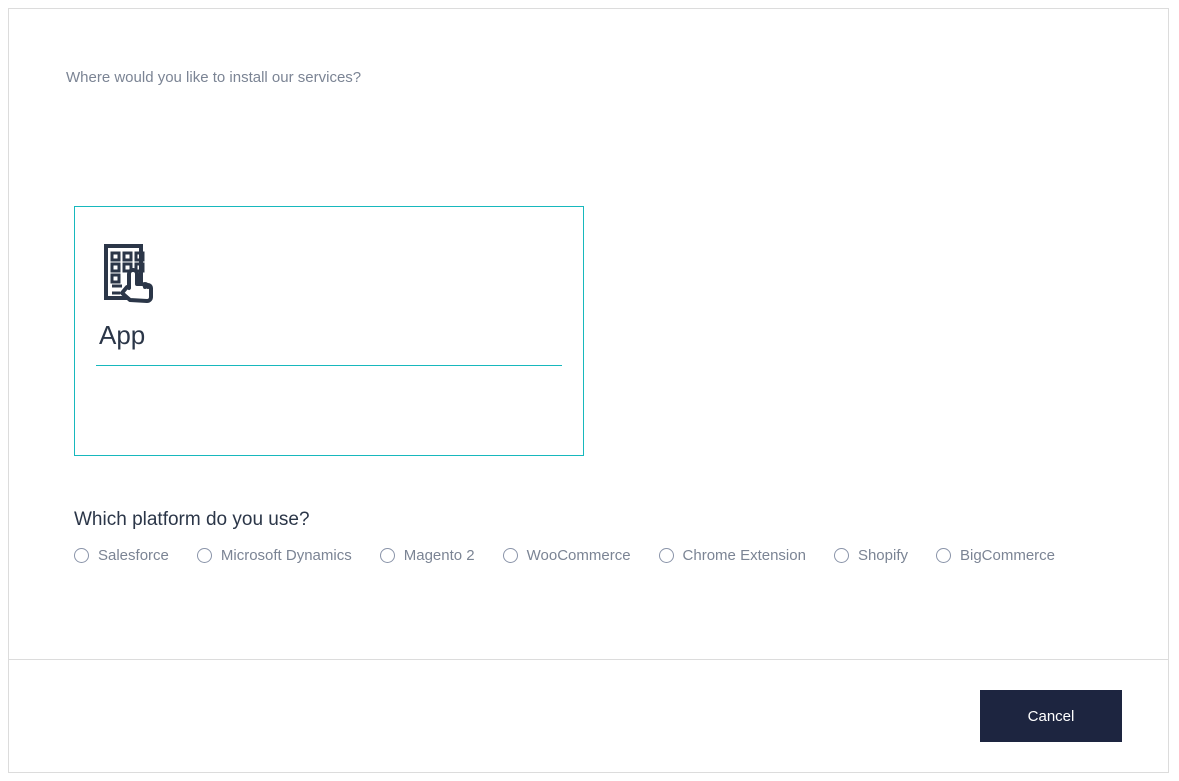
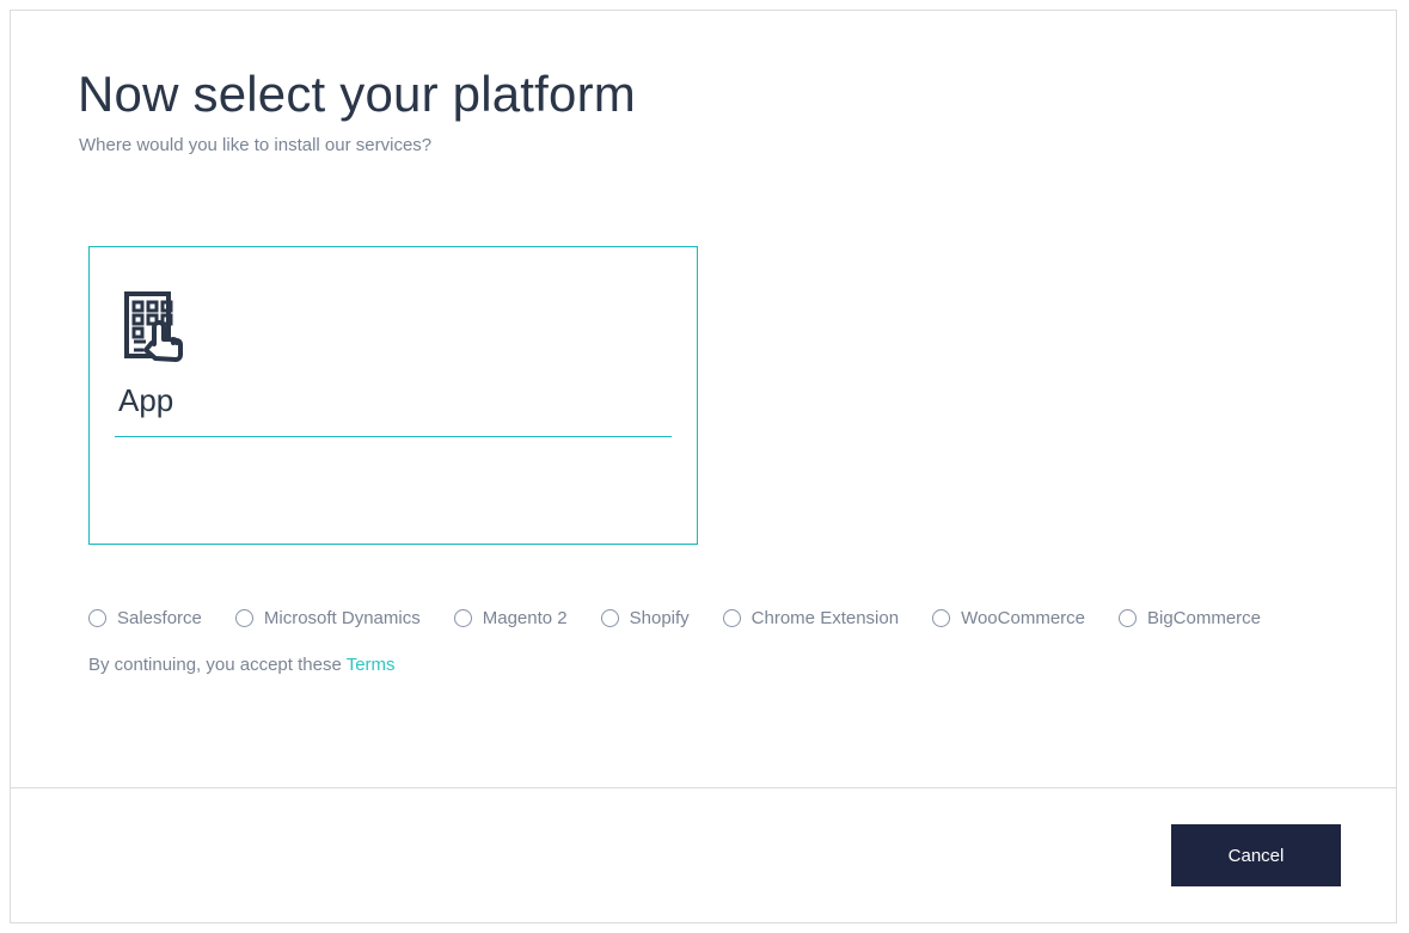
+ Now select your platform
  Where would you like to install our services?
  App
- Which platform do you use?
  Salesforce
  Microsoft Dynamics
  Magento 2
- WooCommerce
+ Shopify
  Chrome Extension
- Shopify
+ WooCommerce
  BigCommerce
+ By continuing, you accept these Terms
  Cancel
